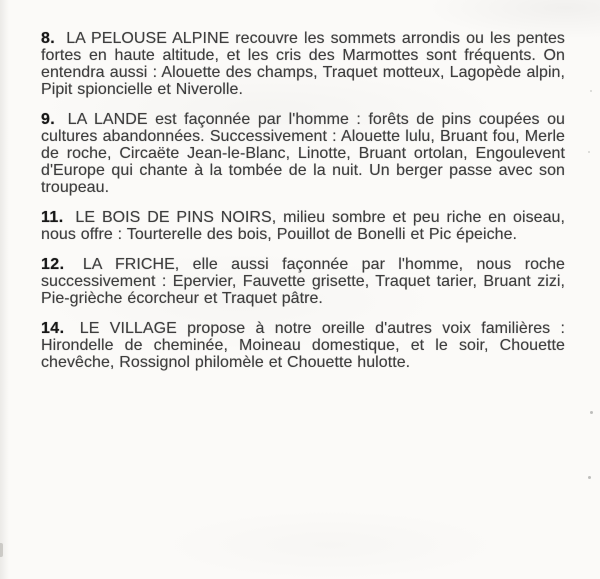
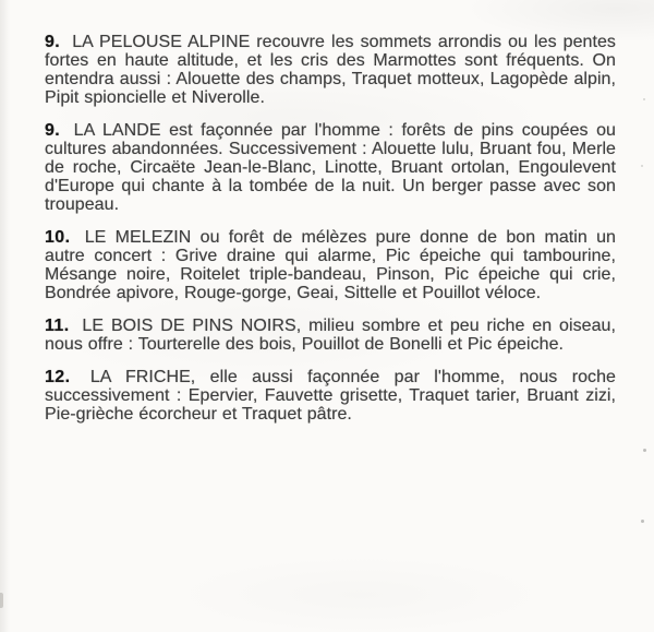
- 8. LA PELOUSE ALPINE recouvre les sommets arrondis ou les pentes fortes en haute altitude, et les cris des Marmottes sont fréquents. On entendra aussi : Alouette des champs, Traquet motteux, Lagopède alpin, Pipit spioncielle et Niverolle.
+ 9. LA PELOUSE ALPINE recouvre les sommets arrondis ou les pentes fortes en haute altitude, et les cris des Marmottes sont fréquents. On entendra aussi : Alouette des champs, Traquet motteux, Lagopède alpin, Pipit spioncielle et Niverolle.
  9. LA LANDE est façonnée par l'homme : forêts de pins coupées ou cultures abandonnées. Successivement : Alouette lulu, Bruant fou, Merle de roche, Circaëte Jean-le-Blanc, Linotte, Bruant ortolan, Engoulevent d'Europe qui chante à la tombée de la nuit. Un berger passe avec son troupeau.
+ 10. LE MELEZIN ou forêt de mélèzes pure donne de bon matin un autre concert : Grive draine qui alarme, Pic épeiche qui tambourine, Mésange noire, Roitelet triple-bandeau, Pinson, Pic épeiche qui crie, Bondrée apivore, Rouge-gorge, Geai, Sittelle et Pouillot véloce.
  11. LE BOIS DE PINS NOIRS, milieu sombre et peu riche en oiseau, nous offre : Tourterelle des bois, Pouillot de Bonelli et Pic épeiche.
  12. LA FRICHE, elle aussi façonnée par l'homme, nous roche successivement : Epervier, Fauvette grisette, Traquet tarier, Bruant zizi, Pie-grièche écorcheur et Traquet pâtre.
- 14. LE VILLAGE propose à notre oreille d'autres voix familières : Hirondelle de cheminée, Moineau domestique, et le soir, Chouette chevêche, Rossignol philomèle et Chouette hulotte.
